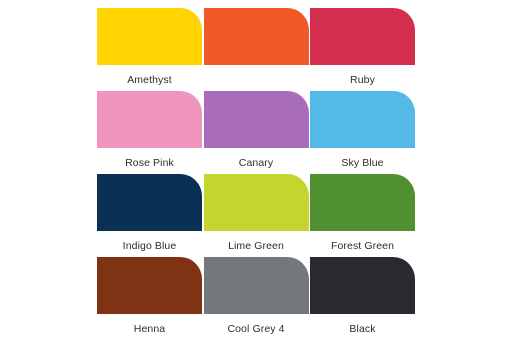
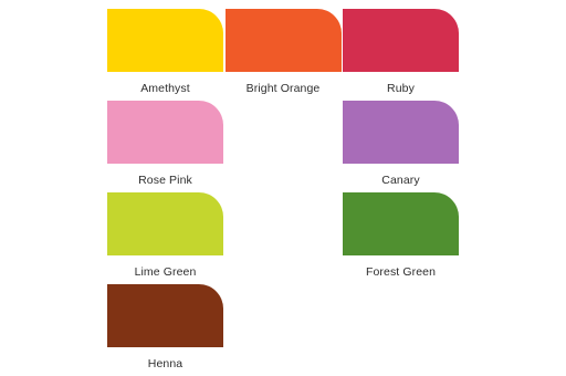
  Amethyst
+ Bright Orange
  Ruby
  Rose Pink
  Canary
- Sky Blue
- Indigo Blue
  Lime Green
  Forest Green
  Henna
- Cool Grey 4
- Black
